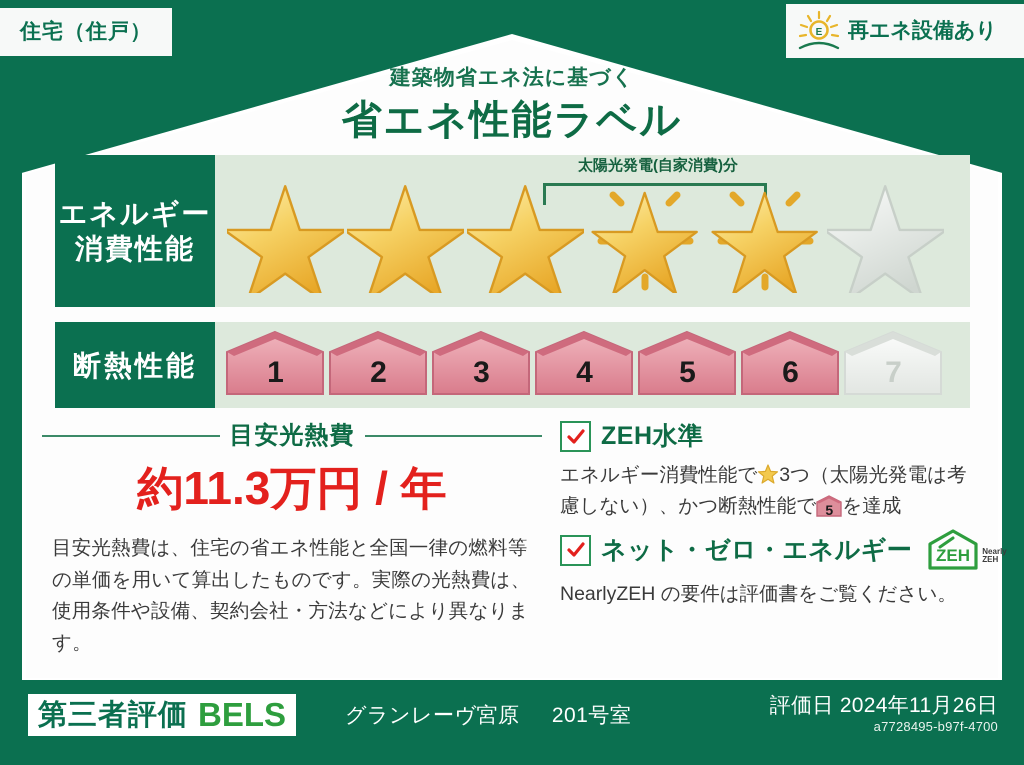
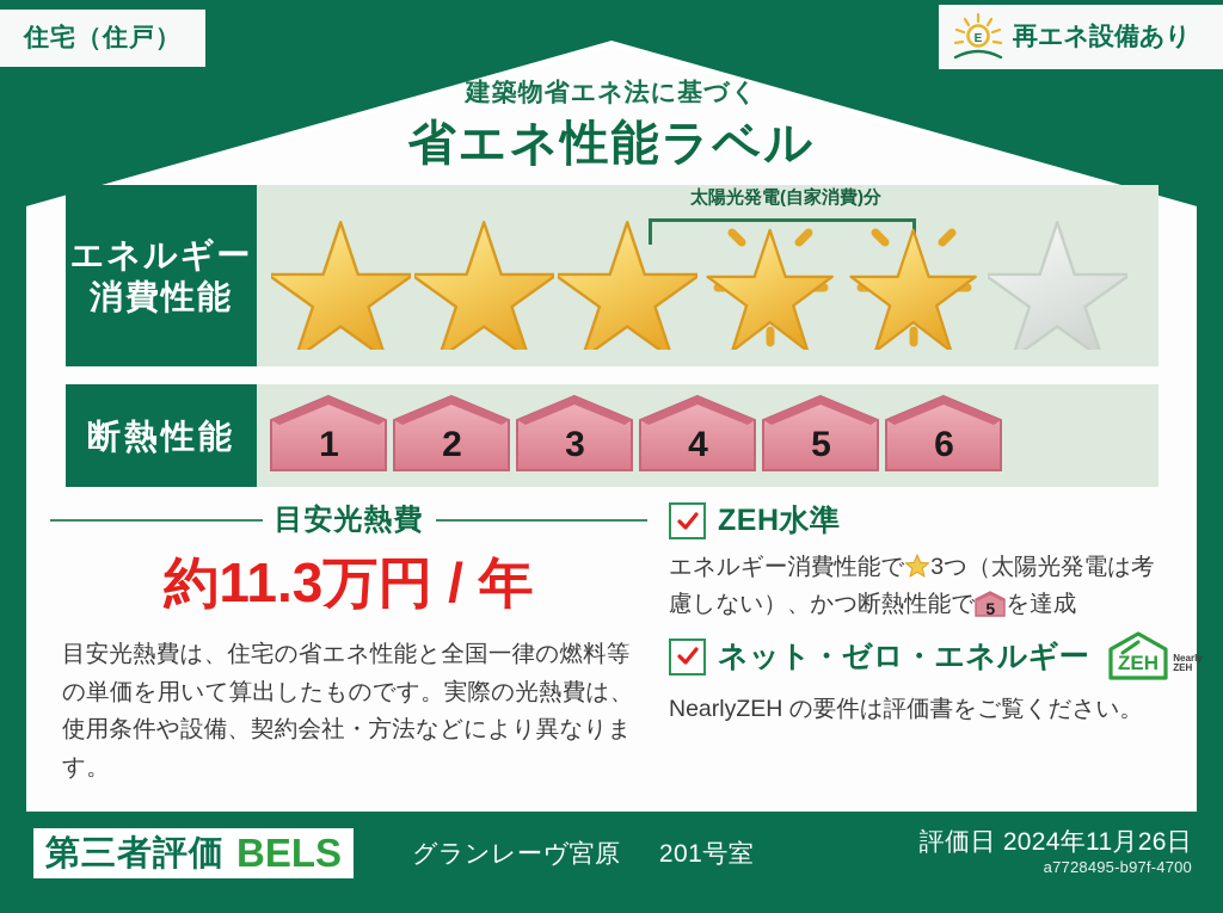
  住宅（住戸）
  E
  再エネ設備あり
  建築物省エネ法に基づく
  省エネ性能ラベル
  エネルギー
  消費性能
  太陽光発電(自家消費)分
  断熱性能
  1
  2
  3
  4
  5
  6
- 7
  目安光熱費
  約11.3万円 / 年
  目安光熱費は、住宅の省エネ性能と全国一律の燃料等の単価を用いて算出したものです。実際の光熱費は、使用条件や設備、契約会社・方法などにより異なります。
  ZEH水準
  エネルギー消費性能で 3つ（太陽光発電は考慮しない）、かつ断熱性能で
  5
  を達成
  ネット・ゼロ・エネルギー
  ZEH
  Nearly
  ZEH
  NearlyZEH の要件は評価書をご覧ください。
  第三者評価
  BELS
  グランレーヴ宮原 201号室
  評価日 2024年11月26日
  a7728495-b97f-4700
